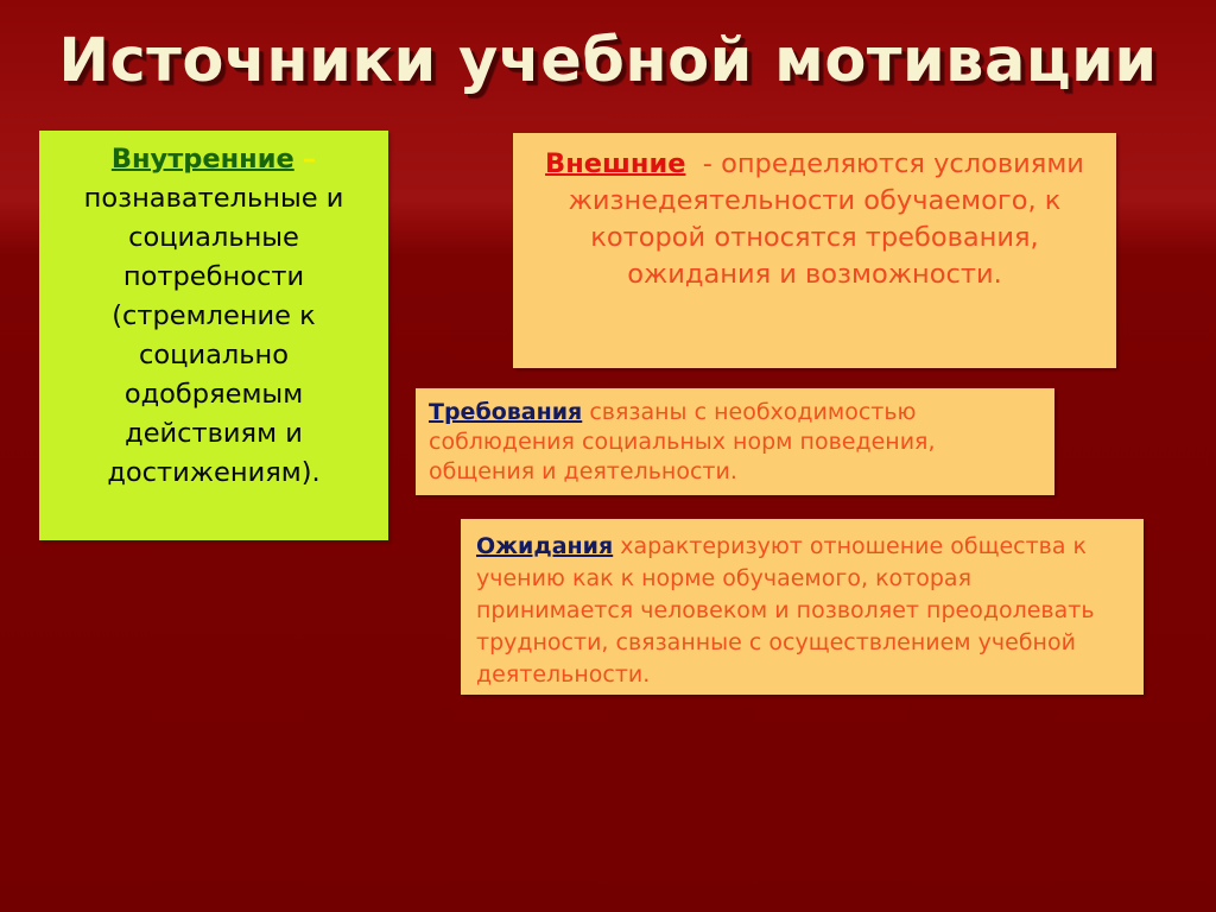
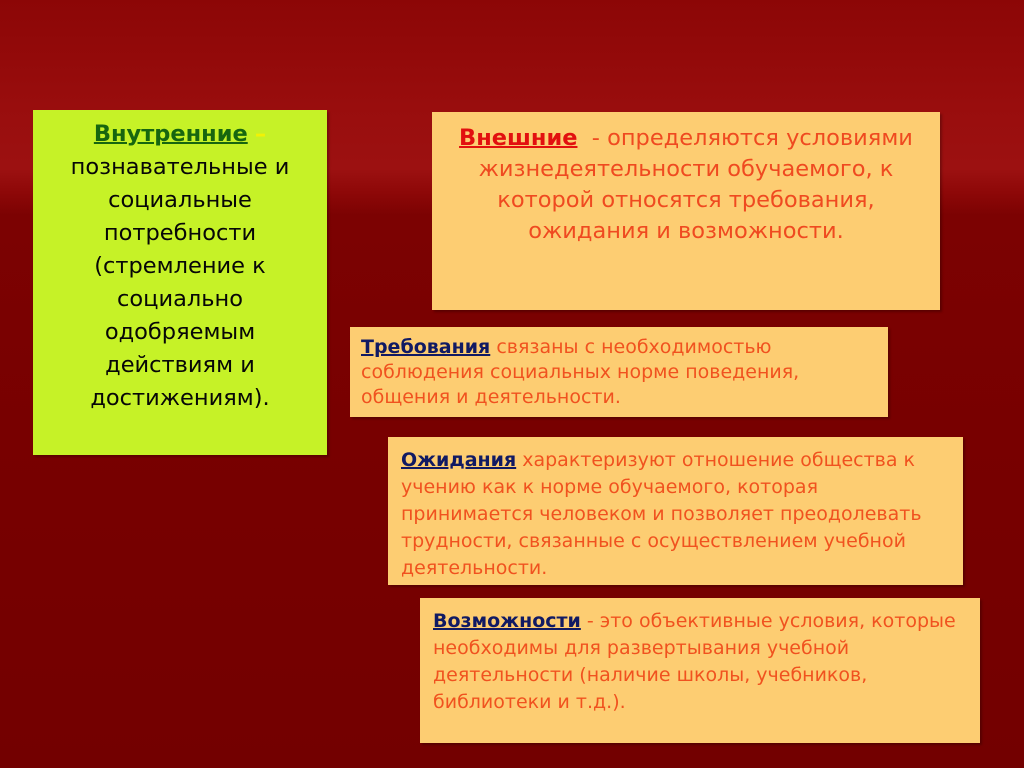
- Источники учебной мотивации
  Внутренние – познавательные и социальные потребности (стремление к социально одобряемым действиям и достижениям).
  Внешние - определяются условиями жизнедеятельности обучаемого, к которой относятся требования, ожидания и возможности.
- Требования связаны с необходимостью соблюдения социальных норм поведения, общения и деятельности.
+ Требования связаны с необходимостью соблюдения социальных норме поведения, общения и деятельности.
  Ожидания характеризуют отношение общества к учению как к норме обучаемого, которая принимается человеком и позволяет преодолевать трудности, связанные с осуществлением учебной деятельности.
+ Возможности - это объективные условия, которые необходимы для развертывания учебной деятельности (наличие школы, учебников, библиотеки и т.д.).
